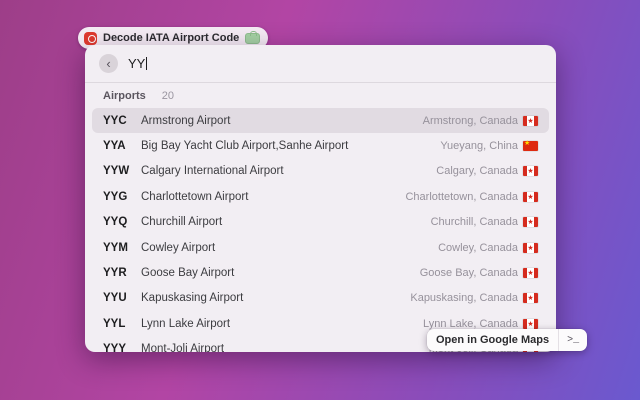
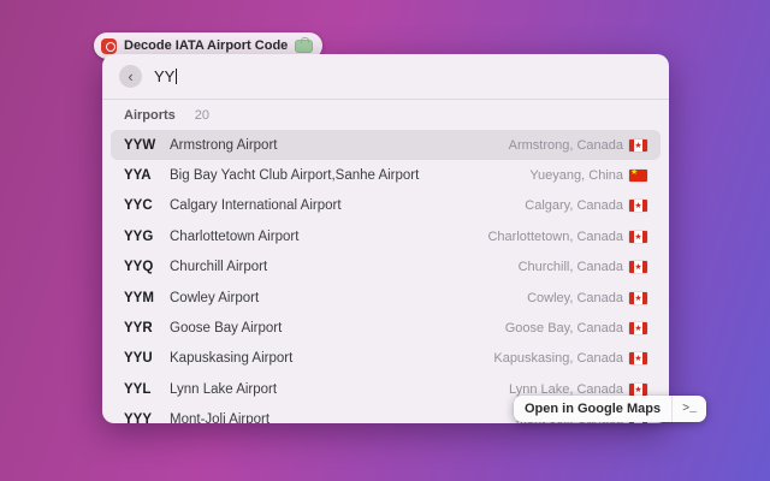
  Decode IATA Airport Code
  ‹
  YY
  Airports
  20
- YYC
+ YYW
  Armstrong Airport
  Armstrong, Canada
  YYA
  Big Bay Yacht Club Airport,Sanhe Airport
  Yueyang, China
- YYW
+ YYC
  Calgary International Airport
  Calgary, Canada
  YYG
  Charlottetown Airport
  Charlottetown, Canada
  YYQ
  Churchill Airport
  Churchill, Canada
  YYM
  Cowley Airport
  Cowley, Canada
  YYR
  Goose Bay Airport
  Goose Bay, Canada
  YYU
  Kapuskasing Airport
  Kapuskasing, Canada
  YYL
  Lynn Lake Airport
  Lynn Lake, Canada
  YYY
  Mont-Joli Airport
  Open in Google Maps
  >_
